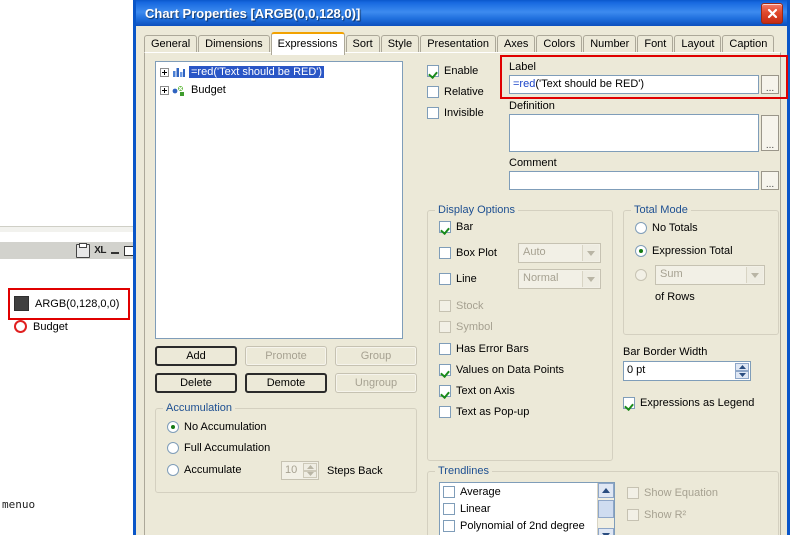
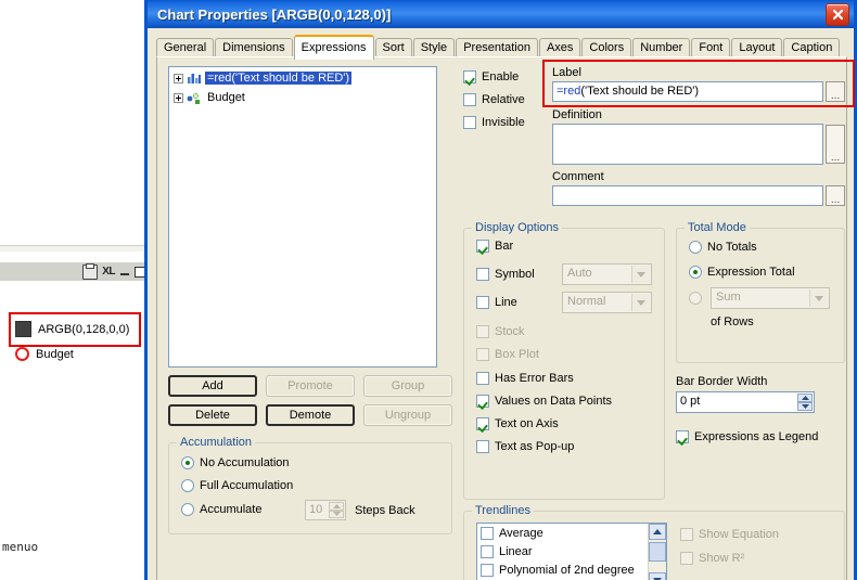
  XL
  ARGB(0,128,0,0)
  Budget
  menuo
  Chart Properties [ARGB(0,0,128,0)]
  General
  Dimensions
  Expressions
  Sort
  Style
  Presentation
  Axes
  Colors
  Number
  Font
  Layout
  Caption
  =red('Text should be RED')
  Budget
  Add
  Promote
  Group
  Delete
  Demote
  Ungroup
  Accumulation
  No Accumulation
  Full Accumulation
  Accumulate
  10
  Steps Back
  Enable
  Relative
  Invisible
  Label
  =red('Text should be RED')
  ...
  Definition
  ...
  Comment
  ...
  Display Options
  Bar
- Box Plot
+ Symbol
  Auto
  Line
  Normal
  Stock
- Symbol
+ Box Plot
  Has Error Bars
  Values on Data Points
  Text on Axis
  Text as Pop-up
  Total Mode
  No Totals
  Expression Total
  Sum
  of Rows
  Bar Border Width
  0 pt
  Expressions as Legend
  Trendlines
  Average
  Linear
  Polynomial of 2nd degree
  Show Equation
  Show R²
